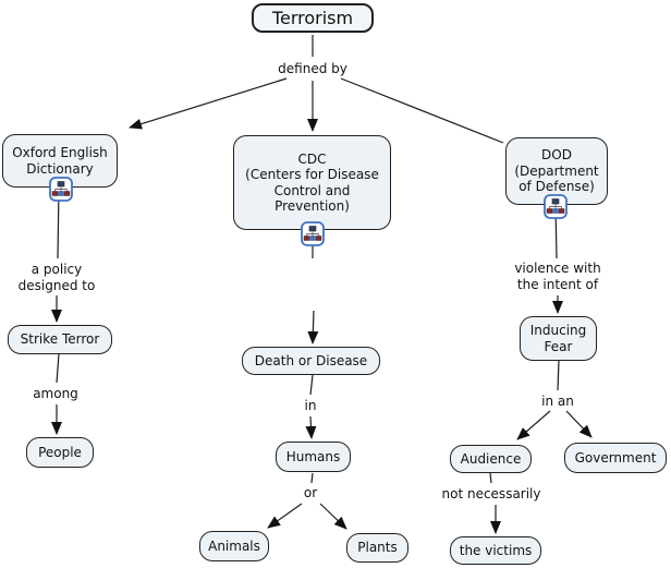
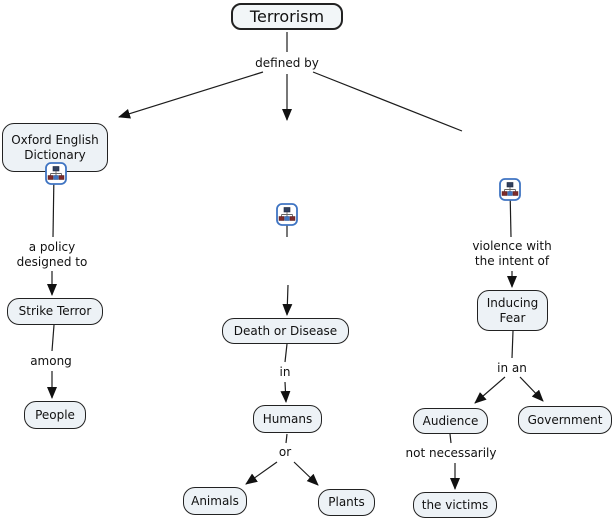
  Terrorism
  Oxford English
  Dictionary
- CDC
- (Centers for Disease
- Control and
- Prevention)
- DOD
- (Department
- of Defense)
  Strike Terror
  People
  Death or Disease
  Humans
  Animals
  Plants
  Inducing
  Fear
  Audience
  Government
  the victims
  defined by
  a policy
  designed to
  among
  in
  or
  violence with
  the intent of
  in an
  not necessarily
